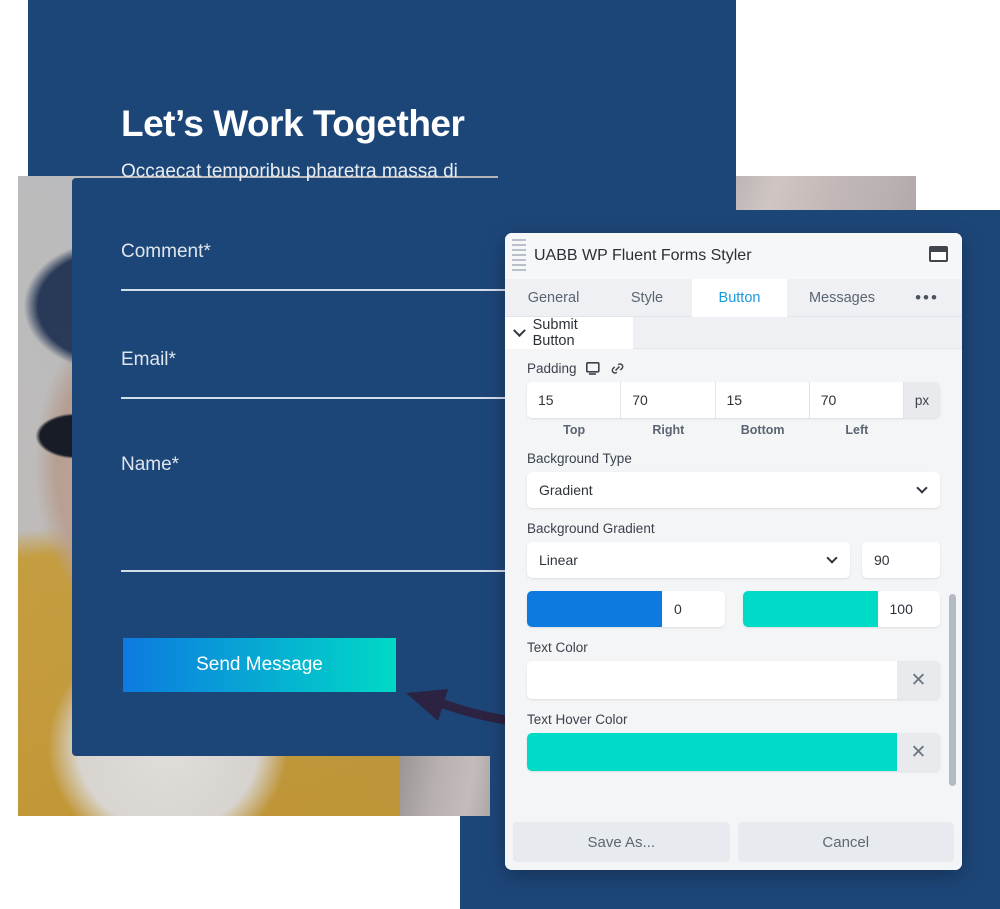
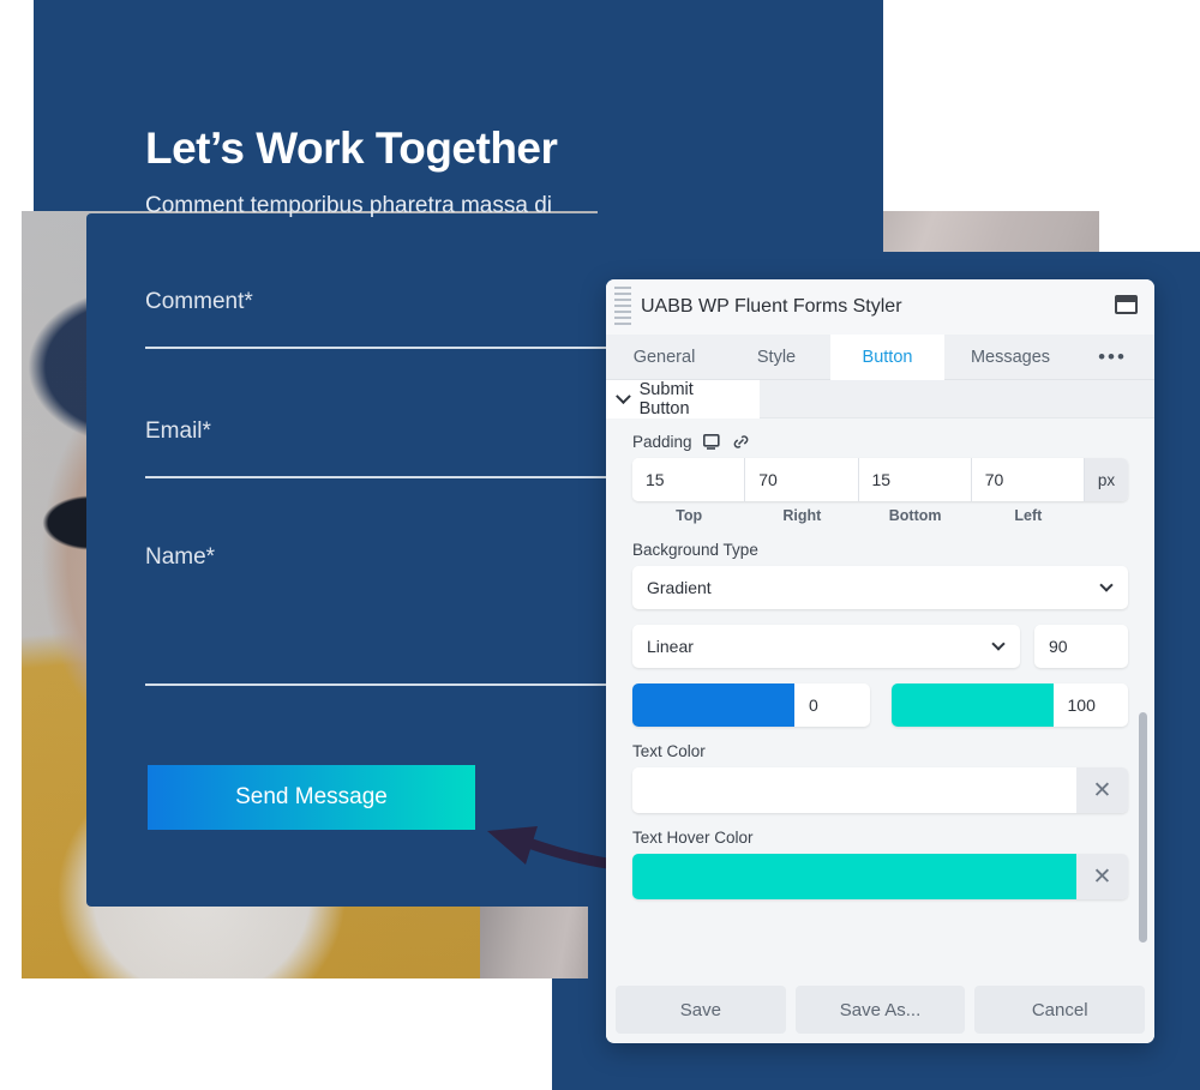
  Let’s Work Together
- Occaecat temporibus pharetra massa di
+ Comment temporibus pharetra massa di
  Comment*
  Email*
  Name*
  Send Message
  UABB WP Fluent Forms Styler
  General
  Style
  Button
  Messages
  •••
  Submit Button
  Padding
  15
  70
  15
  70
  px
  Top
  Right
  Bottom
  Left
  Background Type
  Gradient
- Background Gradient
  Linear
  90
  0
  100
  Text Color
  ✕
  Text Hover Color
  ✕
+ Save
  Save As...
  Cancel
